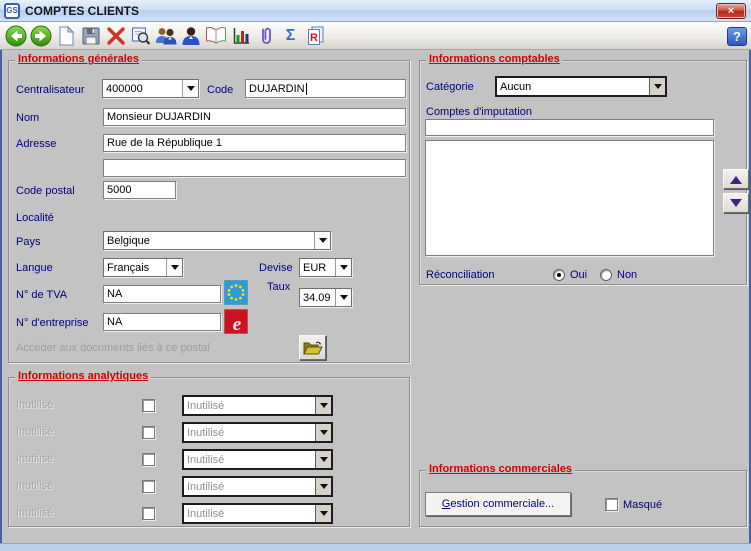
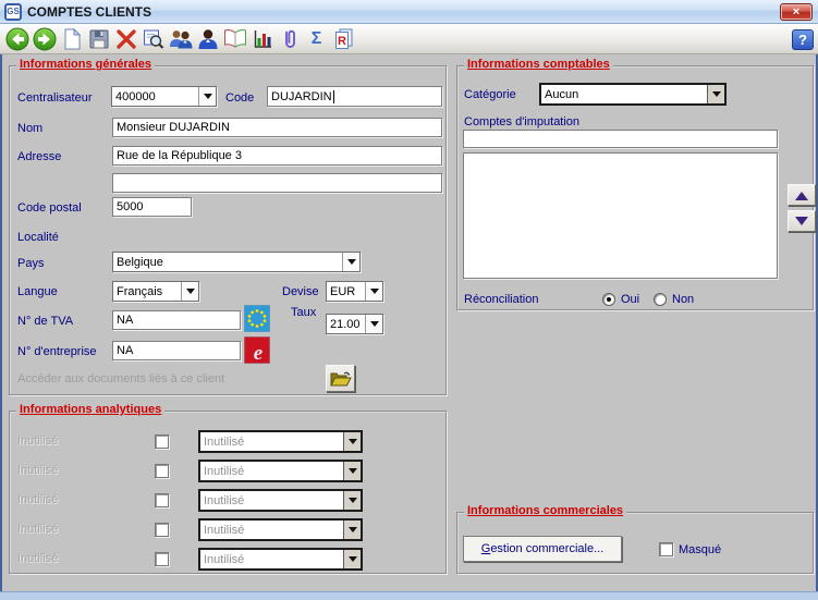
  GS
  COMPTES CLIENTS
  ×
  Σ
  R
  ?
  Informations générales
  Centralisateur
  400000
  Code
  DUJARDIN
  Nom
  Monsieur DUJARDIN
  Adresse
- Rue de la République 1
+ Rue de la République 3
  Code postal
  5000
  Localité
  Pays
  Belgique
  Langue
  Français
  Devise
  EUR
  N° de TVA
  NA
  Taux
- 34.09
+ 21.00
  N° d'entreprise
  NA
  e
- Accéder aux documents liés à ce postal
+ Accéder aux documents liés à ce client
  Informations analytiques
  Inutilisé
  Inutilisé
  Inutilisé
  Inutilisé
  Inutilisé
  Inutilisé
  Inutilisé
  Inutilisé
  Inutilisé
  Inutilisé
  Informations comptables
  Catégorie
  Aucun
  Comptes d'imputation
  Réconciliation
  Oui
  Non
  Informations commerciales
  G
  estion commerciale...
  Masqué
